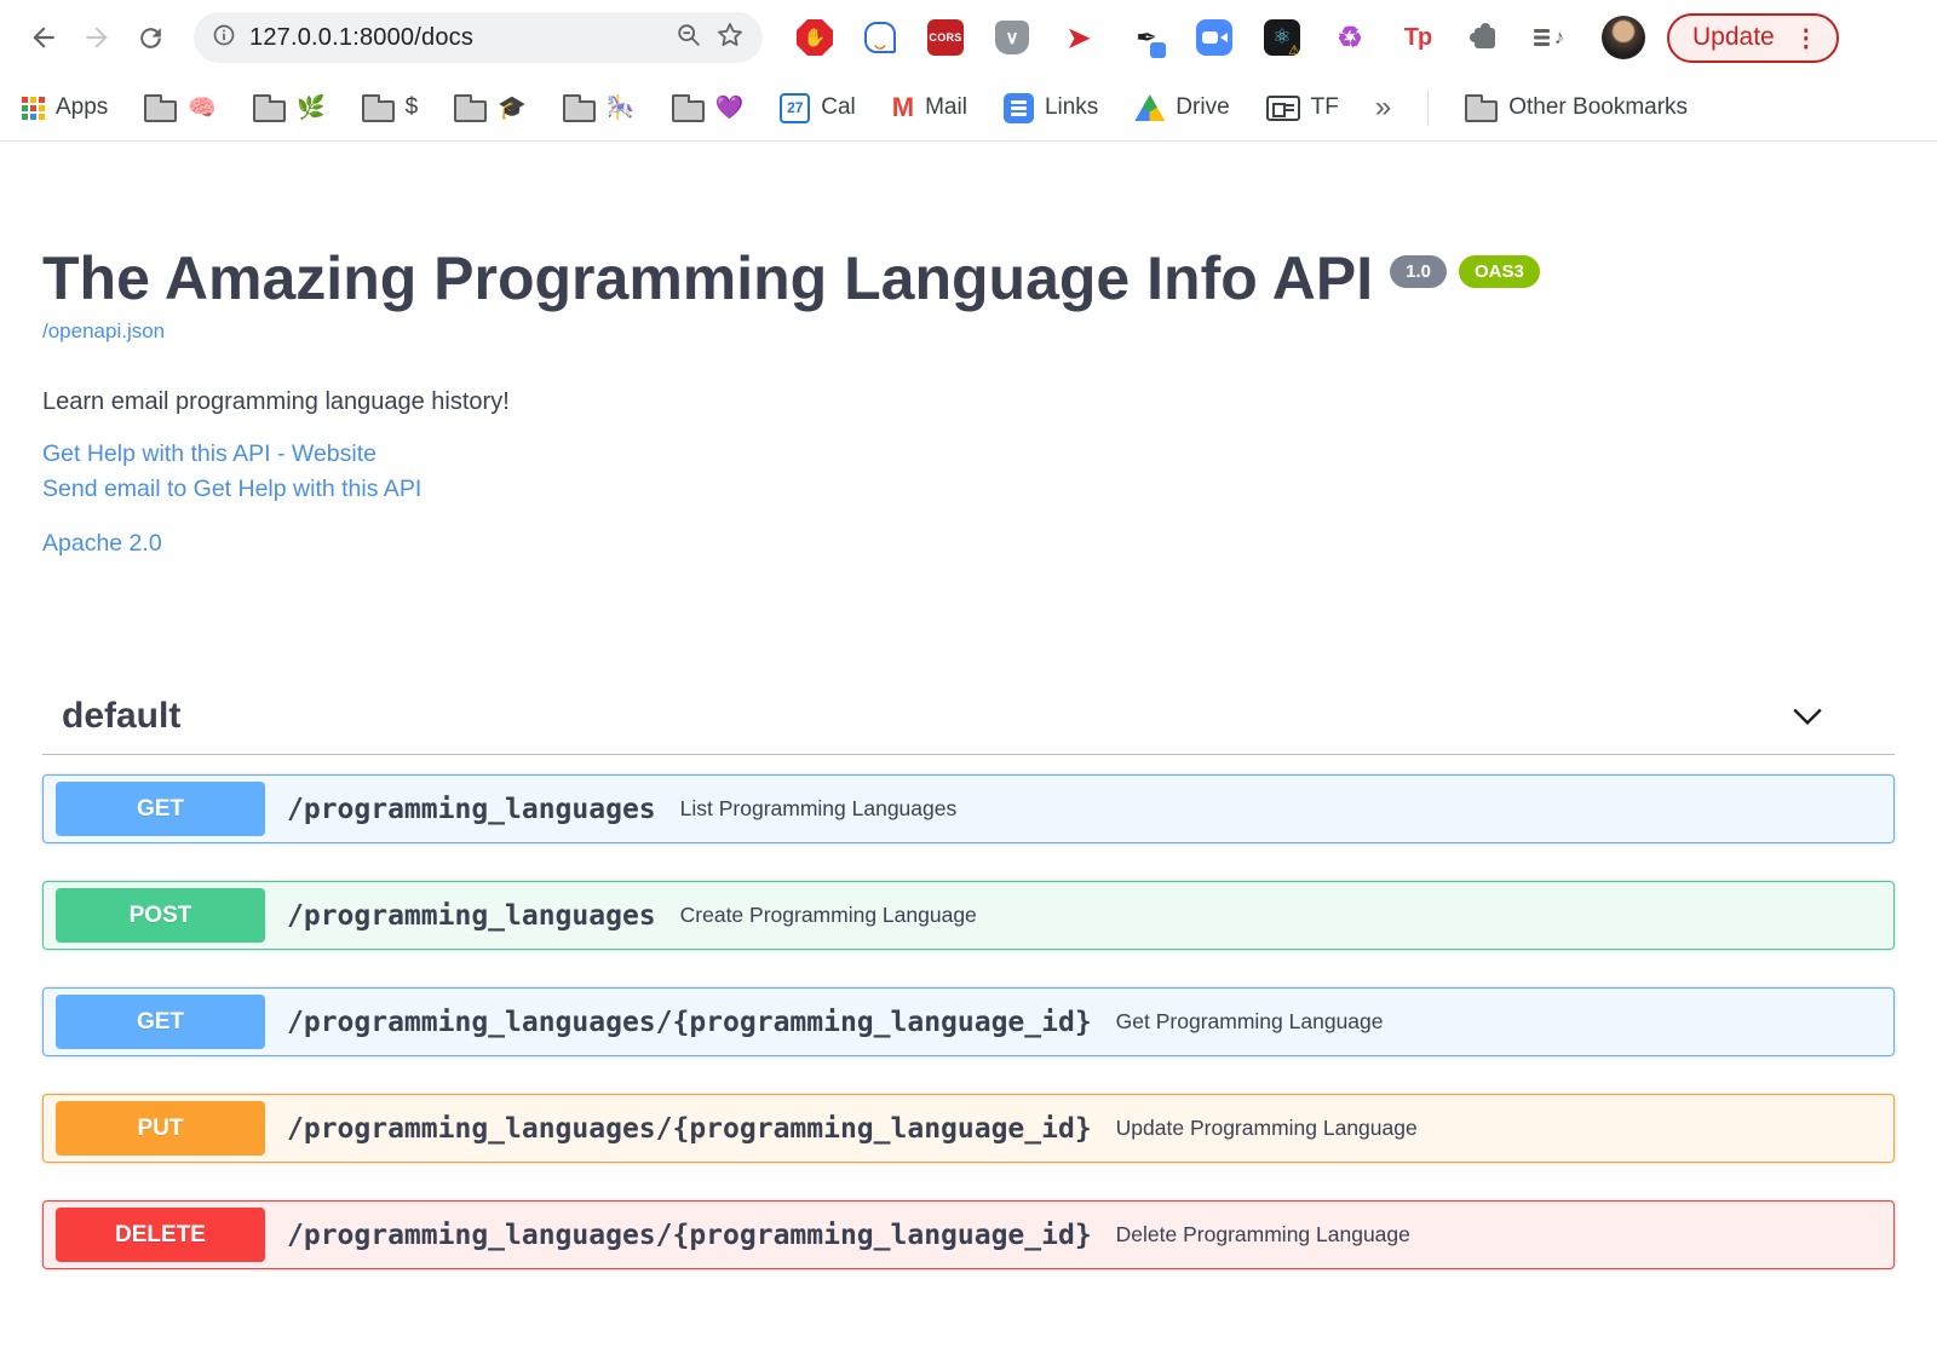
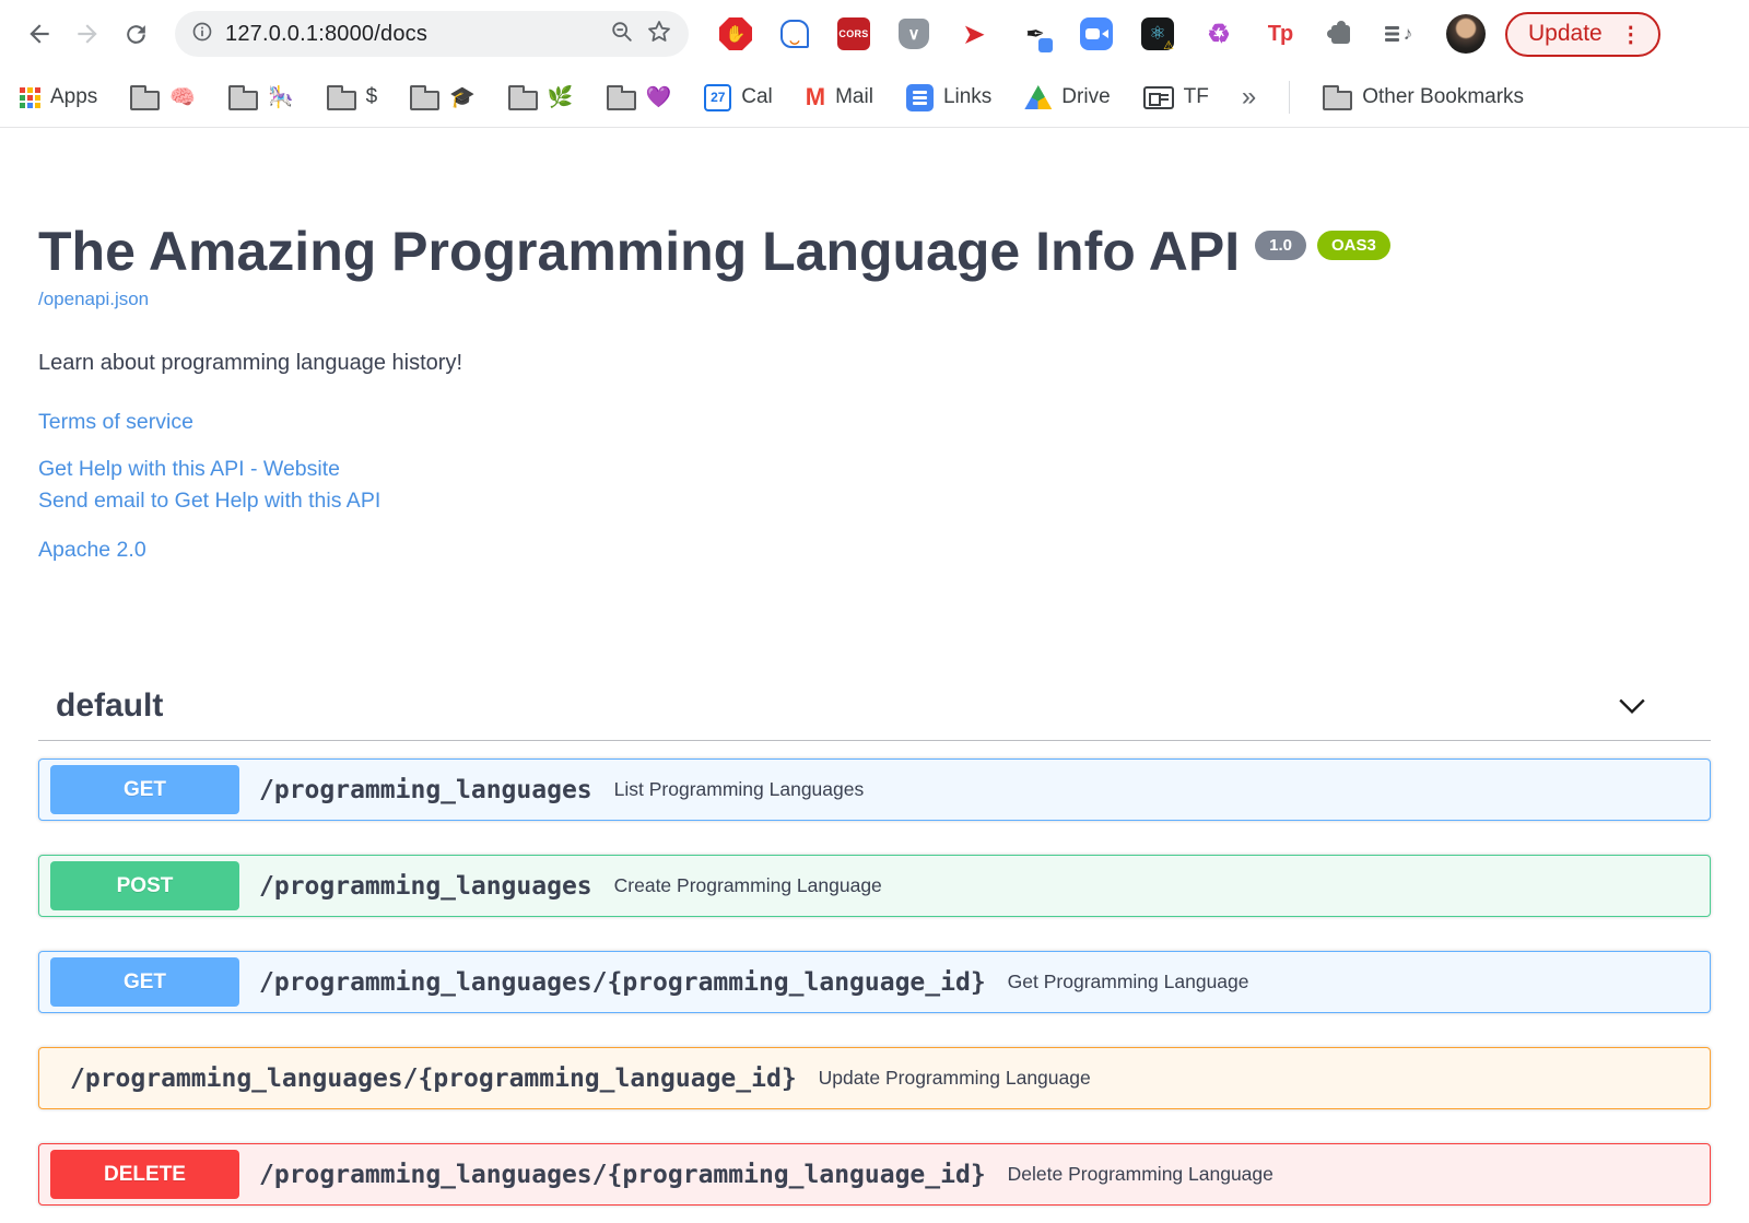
  127.0.0.1:8000/docs
  ✋
  ‿
  CORS
  ∨
  ➤
  ✒
  ⚛
  ♻
  Tp
  ♪
  Update
  ⋮
  Apps
  🧠
- 🌿
+ 🎠
  $
  🎓
- 🎠
+ 🌿
  💜
  27
  Cal
  M
  Mail
  Links
  Drive
  TF
  »
  Other Bookmarks
  The Amazing Programming Language Info API
  1.0
  OAS3
  /openapi.json
- Learn email programming language history!
+ Learn about programming language history!
+ Terms of service
  Get Help with this API - Website
  Send email to Get Help with this API
  Apache 2.0
  default
  GET
  /programming_languages
  List Programming Languages
  POST
  /programming_languages
  Create Programming Language
  GET
  /programming_languages/{programming_language_id}
  Get Programming Language
- PUT
  /programming_languages/{programming_language_id}
  Update Programming Language
  DELETE
  /programming_languages/{programming_language_id}
  Delete Programming Language
